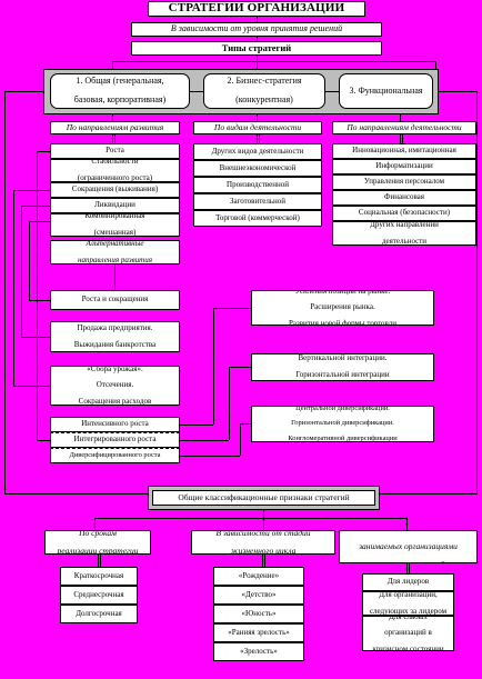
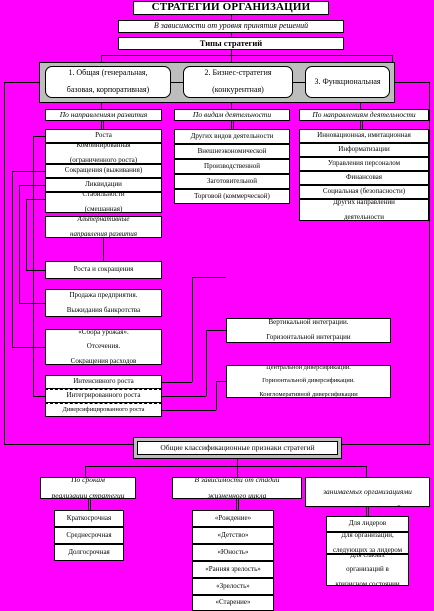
  СТРАТЕГИИ ОРГАНИЗАЦИИ
  В зависимости от уровня принятия решений
  Типы стратегий
  1. Общая (генеральная,
  базовая, корпоративная)
  2. Бизнес-стратегия
  (конкурентная)
  3. Функциональная
  По направлениям развития
  По видам деятельности
  По направлениям деятельности
  Роста
- Стабильности
+ Комбинированная
  (ограниченного роста)
  Сокращения (выживания)
  Ликвидации
- Комбинированная
+ Стабильности
  (смешанная)
  Альтернативные
  направления развития
  Роста и сокращения
  Продажа предприятия.
  Выжидания банкротства
  «Сбора урожая».
  Отсечения.
  Сокращения расходов
  Интенсивного роста
  Интегрированного роста
  Других видов деятельности
  Внешнеэкономической
  Производственной
  Заготовительной
  Торговой (коммерческой)
  Инновационная, имитационная
  Информатизации
  Управления персоналом
  Финансовая
  Социальная (безопасности)
  Других направлений
  деятельности
- Усиления позиции на рынке.
- Расширения рынка.
- Развития новой формы торговли
  Вертикальной интеграции.
  Горизонтальной интеграции
  Общие классификационные признаки стратегий
  По срокам
  реализации стратегии
  Краткосрочная
  Среднесрочная
  Долгосрочная
  В зависимости от стадии
  жизненного цикла
  «Рождение»
  «Детство»
  «Юность»
  «Ранняя зрелость»
  «Зрелость»
+ «Старение»
  занимаемых организациями
  Для лидеров
  Для организаций,
  следующих за лидером
  Для слабых
  организаций в
  кризисном состоянии
